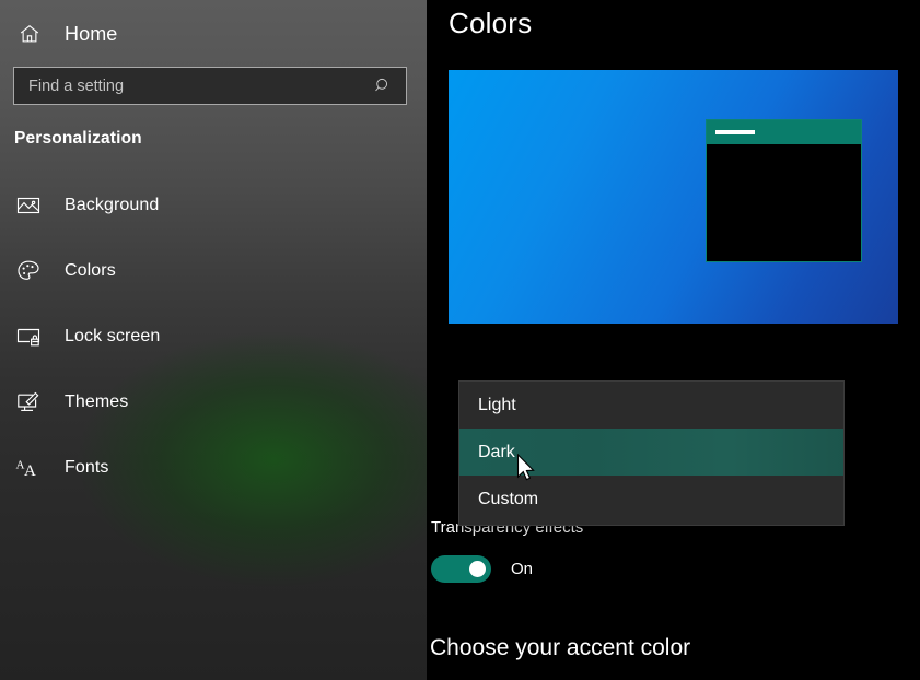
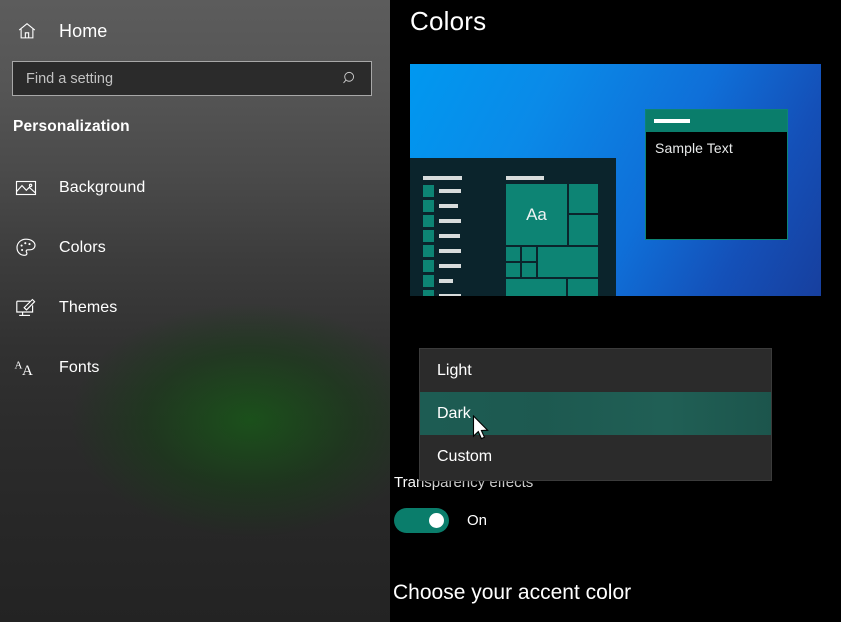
  Home
  Find a setting
  Personalization
  Background
  Colors
- Lock screen
  Themes
  A
  A
  Fonts
  Colors
+ Aa
+ Sample Text
  Transparency effects
  On
  Choose your accent color
  Light
  Dark
  Custom
